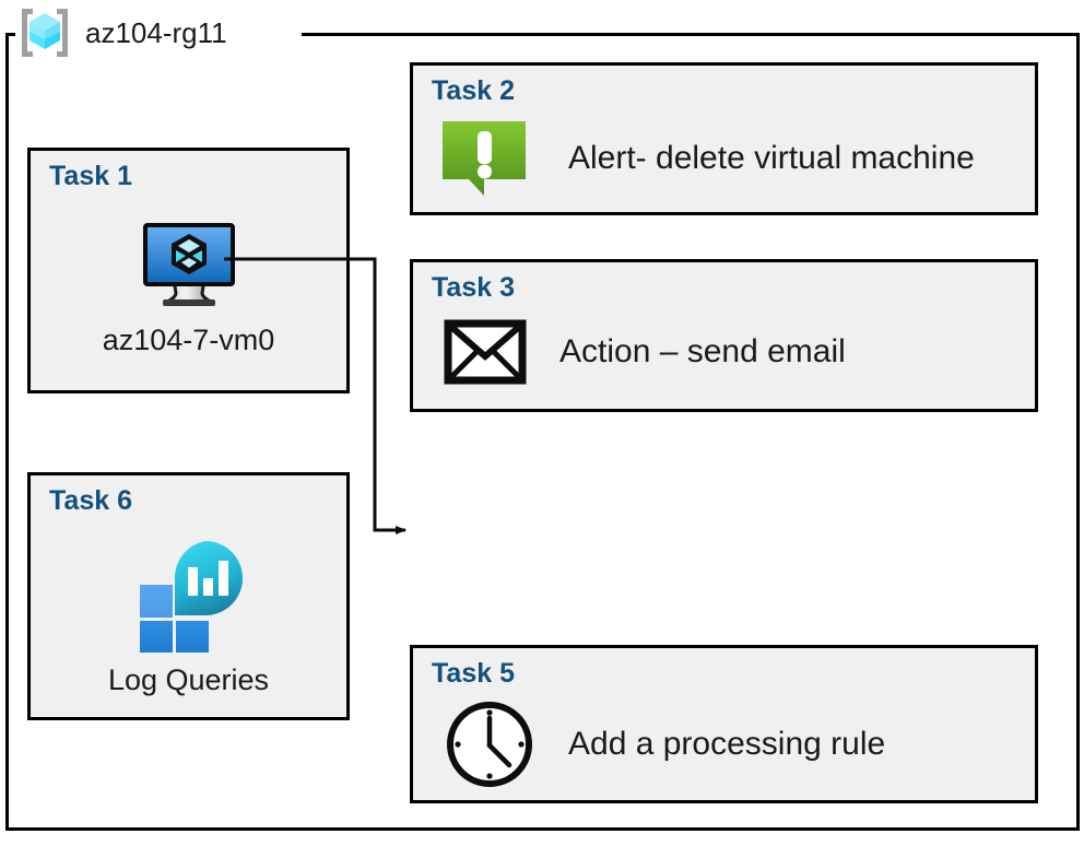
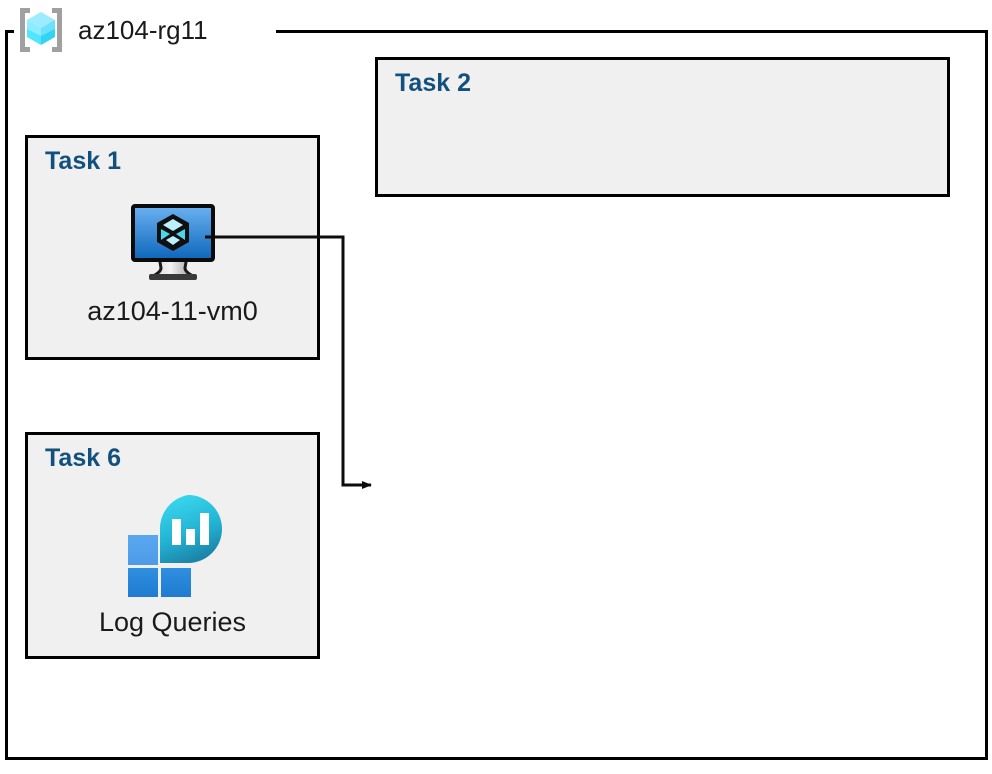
  az104-rg11
  Task 1
- az104-7-vm0
+ az104-11-vm0
  Task 6
  Log Queries
  Task 2
- Alert- delete virtual machine
- Task 3
- Action – send email
- Task 5
- Add a processing rule
